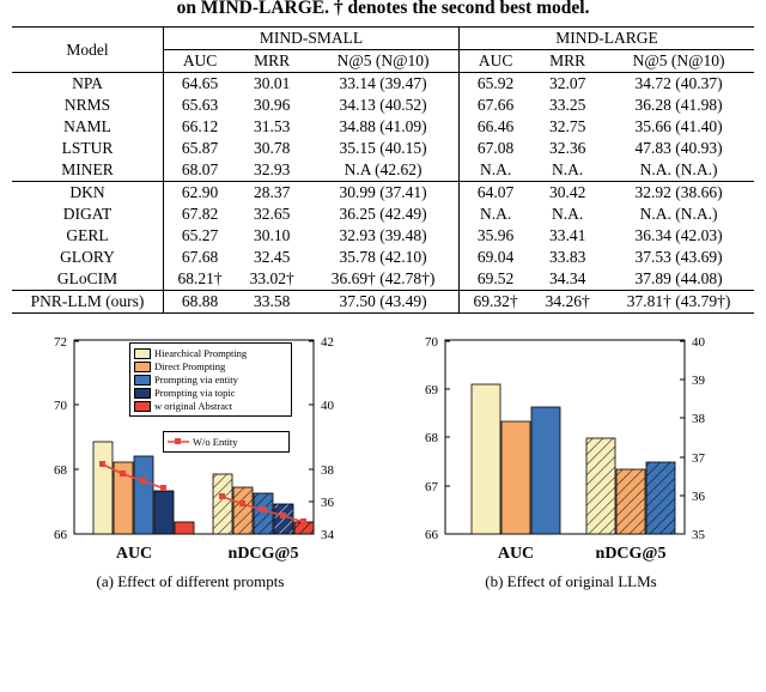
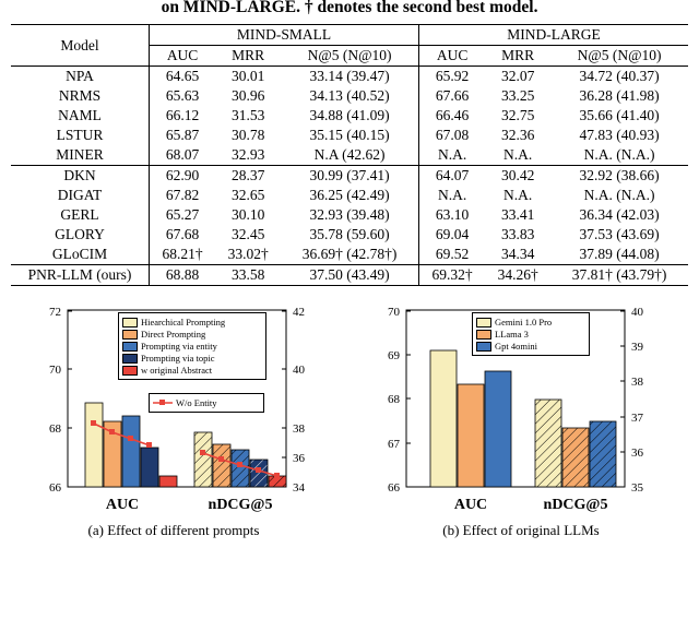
  on MIND-LARGE. † denotes the second best model.
  Model	MIND-SMALL	MIND-LARGE
  AUC	MRR	N@5 (N@10)	AUC	MRR	N@5 (N@10)
  NPA	64.65	30.01	33.14 (39.47)	65.92	32.07	34.72 (40.37)
  NRMS	65.63	30.96	34.13 (40.52)	67.66	33.25	36.28 (41.98)
  NAML	66.12	31.53	34.88 (41.09)	66.46	32.75	35.66 (41.40)
  LSTUR	65.87	30.78	35.15 (40.15)	67.08	32.36	47.83 (40.93)
  MINER	68.07	32.93	N.A (42.62)	N.A.	N.A.	N.A. (N.A.)
  DKN	62.90	28.37	30.99 (37.41)	64.07	30.42	32.92 (38.66)
  DIGAT	67.82	32.65	36.25 (42.49)	N.A.	N.A.	N.A. (N.A.)
- GERL	65.27	30.10	32.93 (39.48)	35.96	33.41	36.34 (42.03)
+ GERL	65.27	30.10	32.93 (39.48)	63.10	33.41	36.34 (42.03)
- GLORY	67.68	32.45	35.78 (42.10)	69.04	33.83	37.53 (43.69)
+ GLORY	67.68	32.45	35.78 (59.60)	69.04	33.83	37.53 (43.69)
  GLoCIM	68.21†	33.02†	36.69† (42.78†)	69.52	34.34	37.89 (44.08)
  PNR-LLM (ours)	68.88	33.58	37.50 (43.49)	69.32†	34.26†	37.81† (43.79†)
  66
  68
  70
  72
  34
  36
  38
  40
  42
  AUC
  nDCG@5
  Hiearchical Prompting
  Direct Prompting
  Prompting via entity
  Prompting via topic
  w original Abstract
  W/o Entity
  66
  67
  68
  69
  70
  35
  36
  37
  38
  39
  40
  AUC
  nDCG@5
+ Gemini 1.0 Pro
+ LLama 3
+ Gpt 4omini
  (a) Effect of different prompts
  (b) Effect of original LLMs
